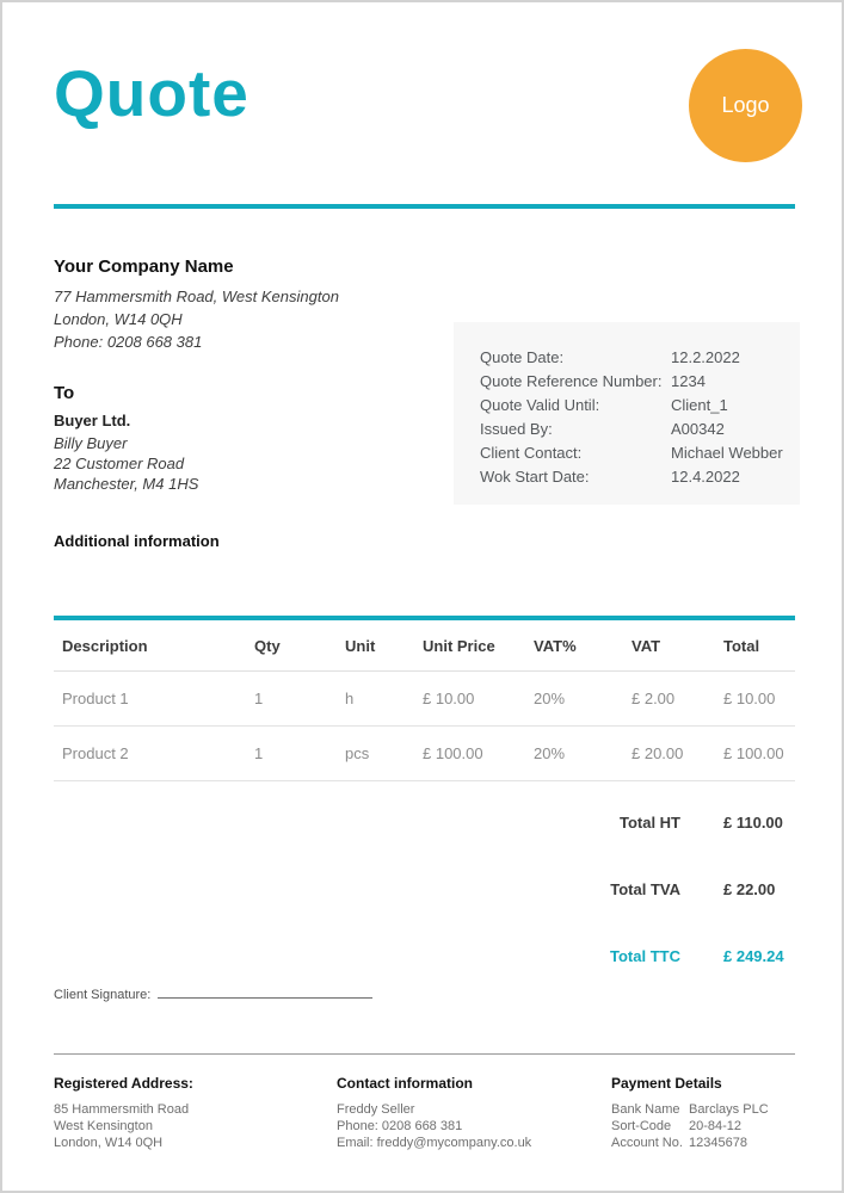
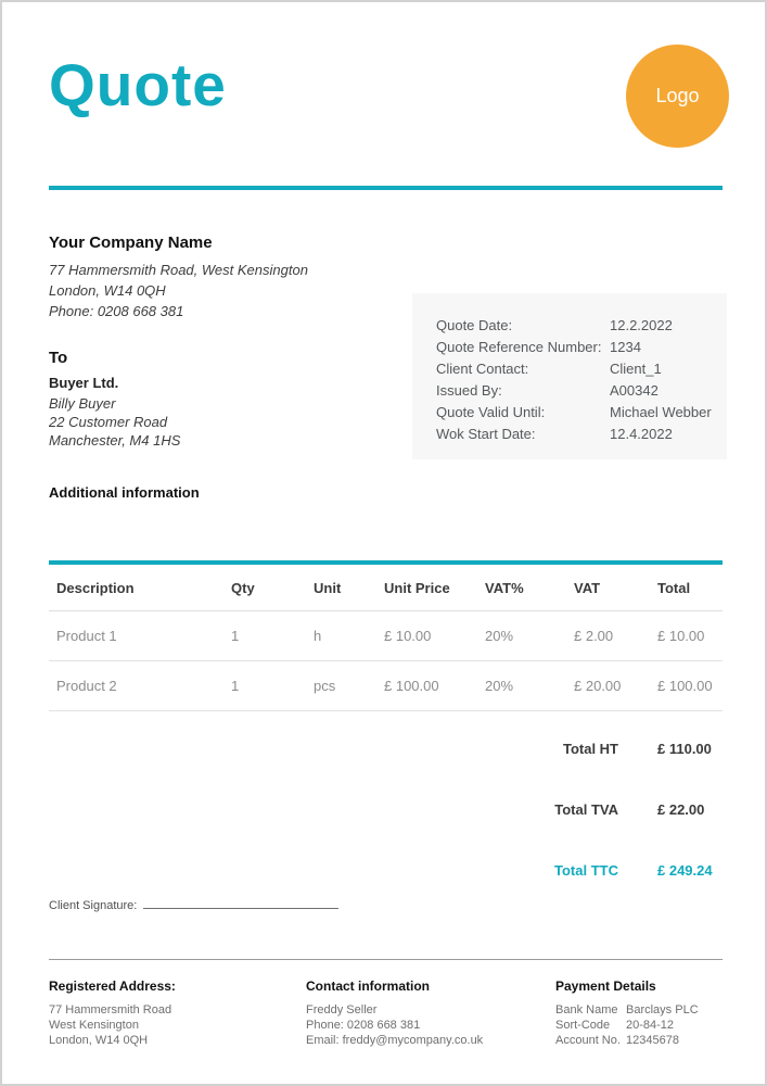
  Quote
  Logo
  Your Company Name
  77 Hammersmith Road, West Kensington
  London, W14 0QH
  Phone: 0208 668 381
  To
  Buyer Ltd.
  Billy Buyer
  22 Customer Road
  Manchester, M4 1HS
  Quote Date:
  12.2.2022
  Quote Reference Number:
  1234
- Quote Valid Until:
+ Client Contact:
  Client_1
  Issued By:
  A00342
- Client Contact:
+ Quote Valid Until:
  Michael Webber
  Wok Start Date:
  12.4.2022
  Additional information
  Description
  Qty
  Unit
  Unit Price
  VAT%
  VAT
  Total
  Product 1
  1
  h
  £ 10.00
  20%
  £ 2.00
  £ 10.00
  Product 2
  1
  pcs
  £ 100.00
  20%
  £ 20.00
  £ 100.00
  Total HT
  £ 110.00
  Total TVA
  £ 22.00
  Total TTC
  £ 249.24
  Client Signature:
  Registered Address:
- 85 Hammersmith Road
+ 77 Hammersmith Road
  West Kensington
  London, W14 0QH
  Contact information
  Freddy Seller
  Phone: 0208 668 381
  Email: freddy@mycompany.co.uk
  Payment Details
  Bank Name
  Barclays PLC
  Sort-Code
  20-84-12
  Account No.
  12345678
